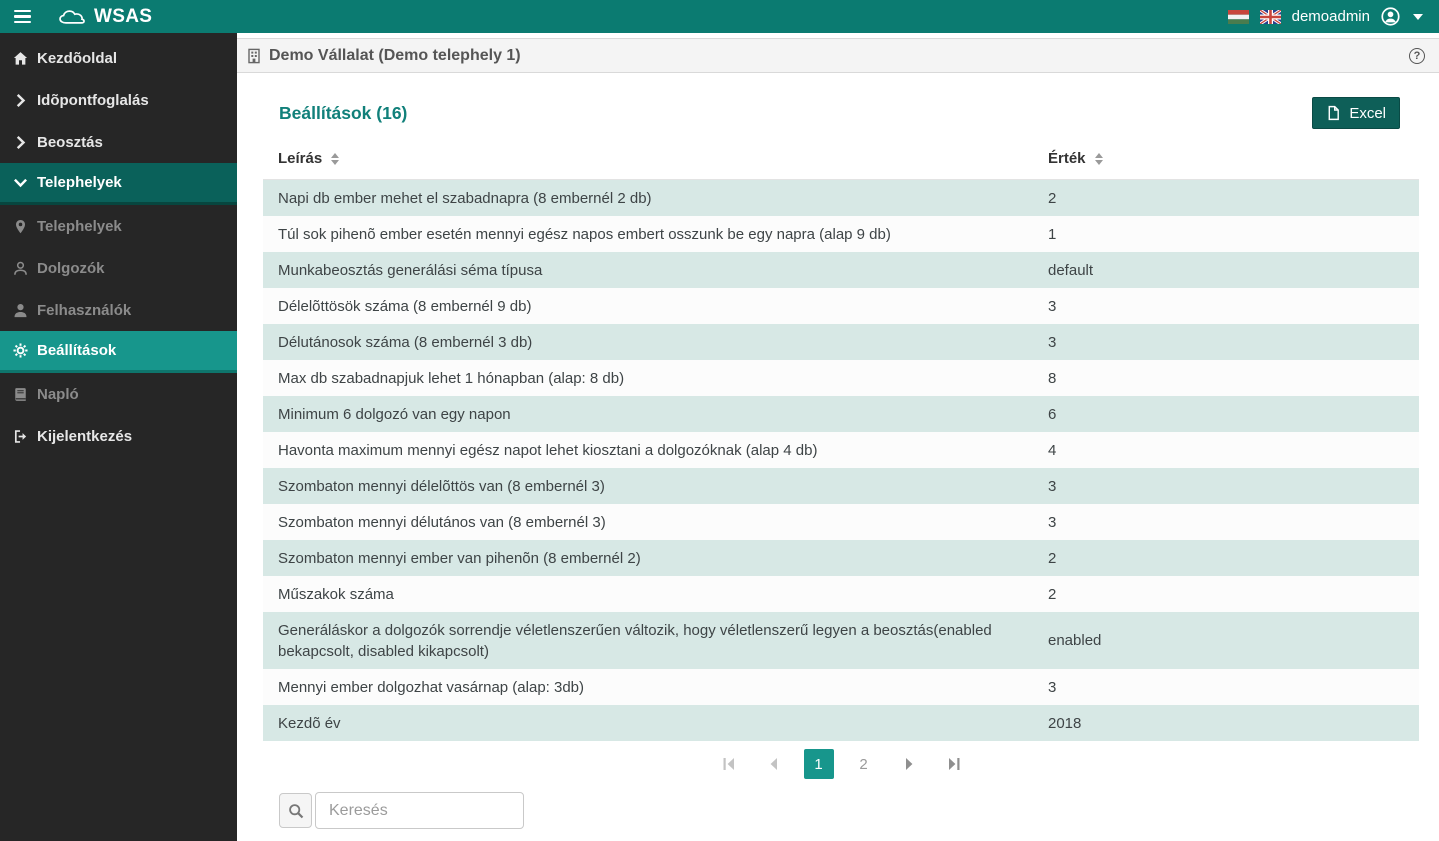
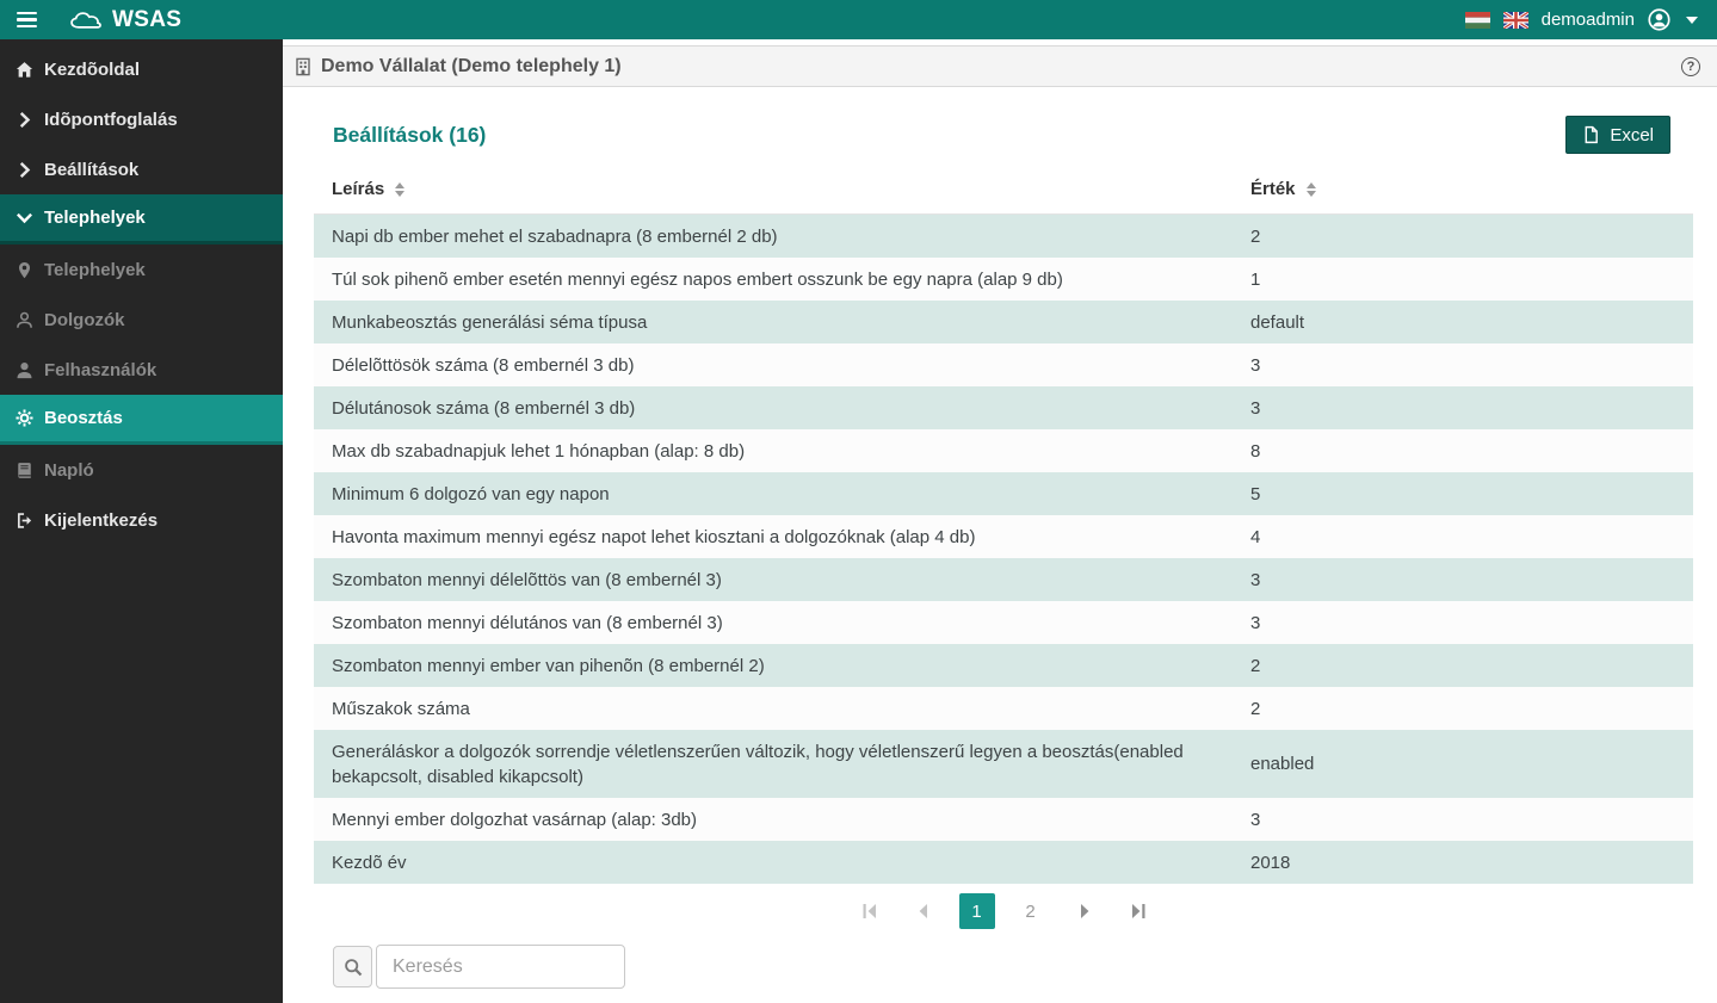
  WSAS
  demoadmin
  Kezdõoldal
  Idõpontfoglalás
- Beosztás
+ Beállítások
  Telephelyek
  Telephelyek
  Dolgozók
  Felhasználók
- Beállítások
+ Beosztás
  Napló
  Kijelentkezés
  Demo Vállalat (Demo telephely 1)
  ?
  Beállítások (16)
  Excel
  Leírás	Érték
  Napi db ember mehet el szabadnapra (8 embernél 2 db)	2
  Túl sok pihenõ ember esetén mennyi egész napos embert osszunk be egy napra (alap 9 db)	1
  Munkabeosztás generálási séma típusa	default
- Délelõttösök száma (8 embernél 9 db)	3
+ Délelõttösök száma (8 embernél 3 db)	3
  Délutánosok száma (8 embernél 3 db)	3
  Max db szabadnapjuk lehet 1 hónapban (alap: 8 db)	8
- Minimum 6 dolgozó van egy napon	6
+ Minimum 6 dolgozó van egy napon	5
  Havonta maximum mennyi egész napot lehet kiosztani a dolgozóknak (alap 4 db)	4
  Szombaton mennyi délelõttös van (8 embernél 3)	3
  Szombaton mennyi délutános van (8 embernél 3)	3
  Szombaton mennyi ember van pihenõn (8 embernél 2)	2
  Műszakok száma	2
  Generáláskor a dolgozók sorrendje véletlenszerűen változik, hogy véletlenszerű legyen a beosztás(enabled bekapcsolt, disabled kikapcsolt)	enabled
  Mennyi ember dolgozhat vasárnap (alap: 3db)	3
  Kezdõ év	2018
  1
  2
  Keresés
